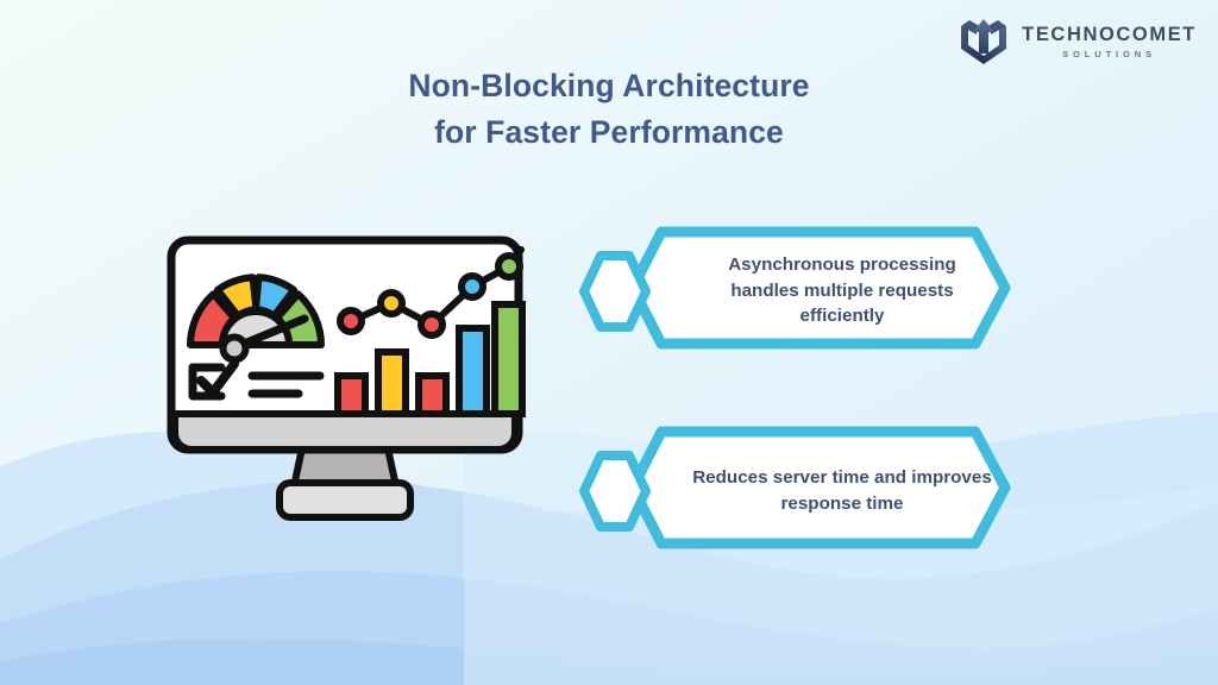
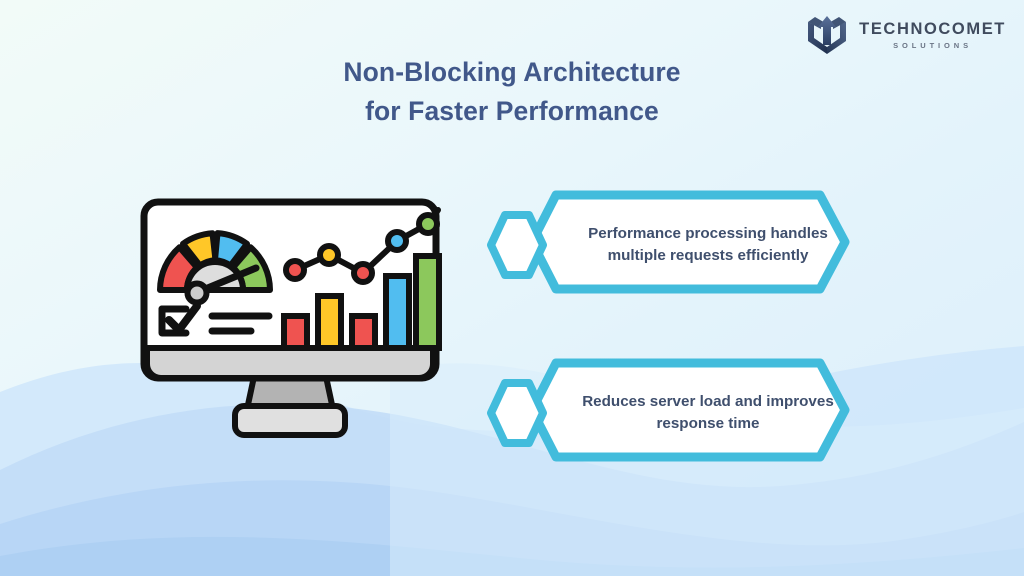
  TECHNOCOMET
  SOLUTIONS
  Non-Blocking Architecture
  for Faster Performance
- Asynchronous processing handles multiple requests efficiently
+ Performance processing handles multiple requests efficiently
- Reduces server time and improves response time
+ Reduces server load and improves response time
